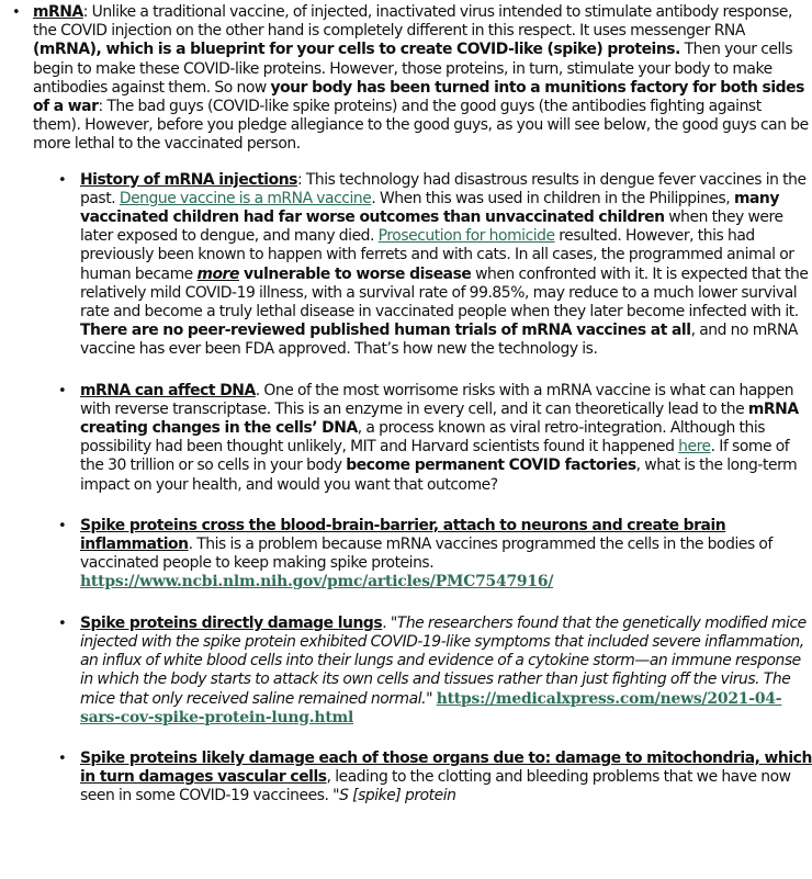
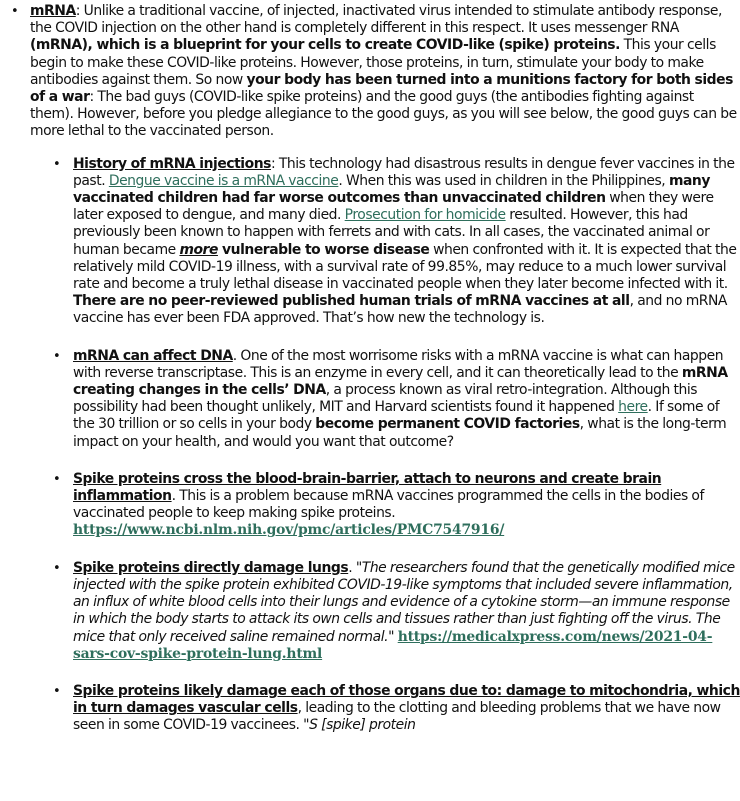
  •
- mRNA: Unlike a traditional vaccine, of injected, inactivated virus intended to stimulate antibody response, the COVID injection on the other hand is completely different in this respect. It uses messenger RNA (mRNA), which is a blueprint for your cells to create COVID-like (spike) proteins. Then your cells begin to make these COVID-like proteins. However, those proteins, in turn, stimulate your body to make antibodies against them. So now your body has been turned into a munitions factory for both sides of a war: The bad guys (COVID-like spike proteins) and the good guys (the antibodies fighting against them). However, before you pledge allegiance to the good guys, as you will see below, the good guys can be more lethal to the vaccinated person.
+ mRNA: Unlike a traditional vaccine, of injected, inactivated virus intended to stimulate antibody response, the COVID injection on the other hand is completely different in this respect. It uses messenger RNA (mRNA), which is a blueprint for your cells to create COVID-like (spike) proteins. This your cells begin to make these COVID-like proteins. However, those proteins, in turn, stimulate your body to make antibodies against them. So now your body has been turned into a munitions factory for both sides of a war: The bad guys (COVID-like spike proteins) and the good guys (the antibodies fighting against them). However, before you pledge allegiance to the good guys, as you will see below, the good guys can be more lethal to the vaccinated person.
  •
- History of mRNA injections: This technology had disastrous results in dengue fever vaccines in the past. Dengue vaccine is a mRNA vaccine. When this was used in children in the Philippines, many vaccinated children had far worse outcomes than unvaccinated children when they were later exposed to dengue, and many died. Prosecution for homicide resulted. However, this had previously been known to happen with ferrets and with cats. In all cases, the programmed animal or human became more vulnerable to worse disease when confronted with it. It is expected that the relatively mild COVID-19 illness, with a survival rate of 99.85%, may reduce to a much lower survival rate and become a truly lethal disease in vaccinated people when they later become infected with it. There are no peer-reviewed published human trials of mRNA vaccines at all, and no mRNA vaccine has ever been FDA approved. That’s how new the technology is.
+ History of mRNA injections: This technology had disastrous results in dengue fever vaccines in the past. Dengue vaccine is a mRNA vaccine. When this was used in children in the Philippines, many vaccinated children had far worse outcomes than unvaccinated children when they were later exposed to dengue, and many died. Prosecution for homicide resulted. However, this had previously been known to happen with ferrets and with cats. In all cases, the vaccinated animal or human became more vulnerable to worse disease when confronted with it. It is expected that the relatively mild COVID-19 illness, with a survival rate of 99.85%, may reduce to a much lower survival rate and become a truly lethal disease in vaccinated people when they later become infected with it. There are no peer-reviewed published human trials of mRNA vaccines at all, and no mRNA vaccine has ever been FDA approved. That’s how new the technology is.
  •
  mRNA can affect DNA. One of the most worrisome risks with a mRNA vaccine is what can happen with reverse transcriptase. This is an enzyme in every cell, and it can theoretically lead to the mRNA creating changes in the cells’ DNA, a process known as viral retro-integration. Although this possibility had been thought unlikely, MIT and Harvard scientists found it happened here. If some of the 30 trillion or so cells in your body become permanent COVID factories, what is the long-term impact on your health, and would you want that outcome?
  •
  Spike proteins cross the blood-brain-barrier, attach to neurons and create brain inflammation. This is a problem because mRNA vaccines programmed the cells in the bodies of vaccinated people to keep making spike proteins.
  https://www.ncbi.nlm.nih.gov/pmc/articles/PMC7547916/
  •
  Spike proteins directly damage lungs. "The researchers found that the genetically modified mice injected with the spike protein exhibited COVID-19-like symptoms that included severe inflammation, an influx of white blood cells into their lungs and evidence of a cytokine storm—an immune response in which the body starts to attack its own cells and tissues rather than just fighting off the virus. The mice that only received saline remained normal." https://medicalxpress.com/news/2021-04-sars-cov-spike-protein-lung.html
  •
  Spike proteins likely damage each of those organs due to: damage to mitochondria, which in turn damages vascular cells, leading to the clotting and bleeding problems that we have now seen in some COVID-19 vaccinees. "S [spike] protein
